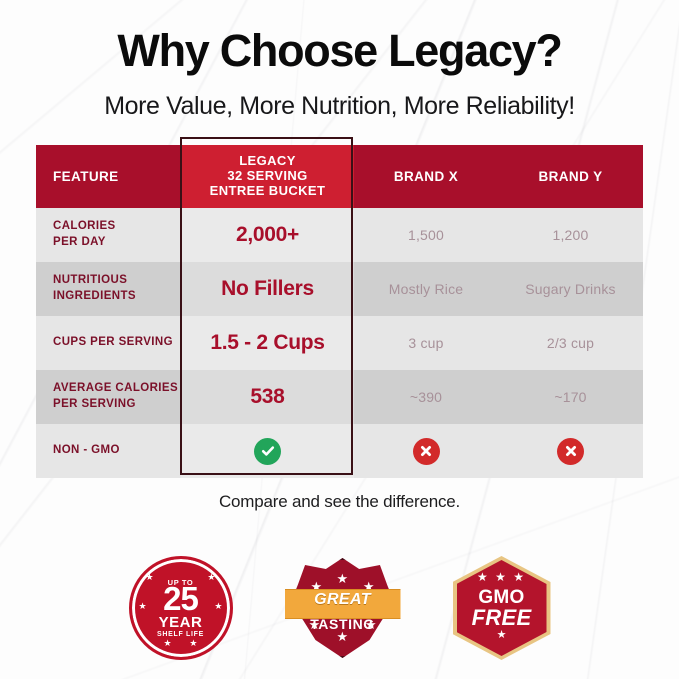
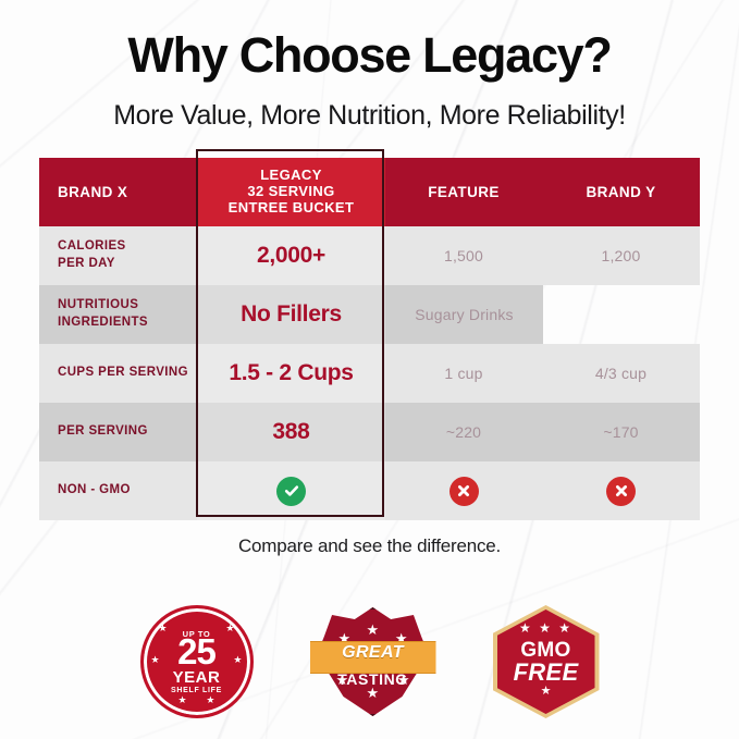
  Why Choose Legacy?
  More Value, More Nutrition, More Reliability!
- FEATURE
+ BRAND X
  LEGACY
  32 SERVING
  ENTREE BUCKET
- BRAND X
+ FEATURE
  BRAND Y
  CALORIES
  PER DAY
  2,000+
  1,500
  1,200
  NUTRITIOUS
  INGREDIENTS
  No Fillers
- Mostly Rice
  Sugary Drinks
  CUPS PER SERVING
  1.5 - 2 Cups
- 3 cup
+ 1 cup
- 2/3 cup
+ 4/3 cup
- AVERAGE CALORIES
  PER SERVING
- 538
+ 388
- ~390
+ ~220
  ~170
  NON - GMO
  Compare and see the difference.
  ★
  ★
  ★
  ★
  ★
  ★
  UP TO
  25
  YEAR
  ★
  ★
  ★
  ★
  ★
  ★
  GREAT
  TASTING
  ★ ★ ★
  GMO
  FREE
  ★
